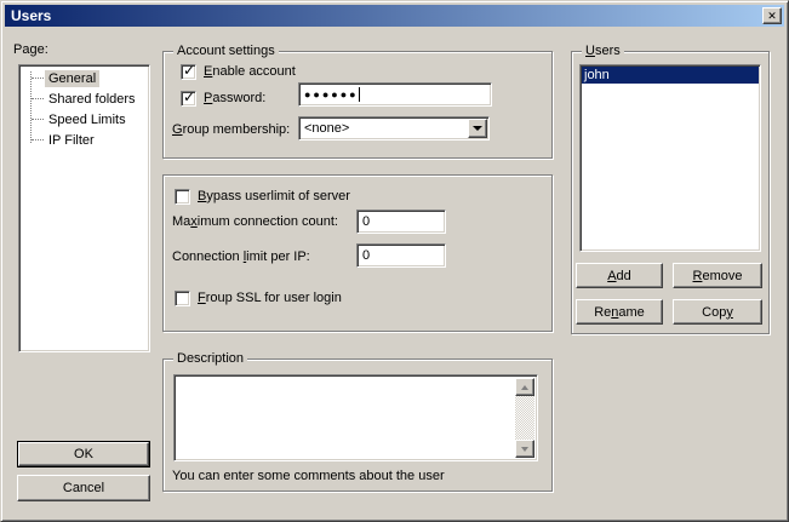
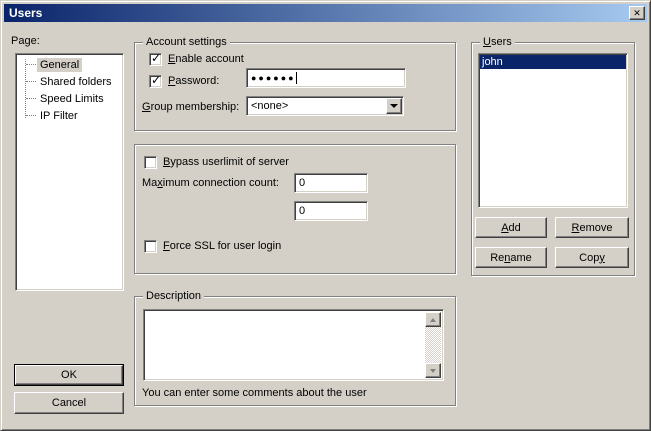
  Users
  ✕
  Page:
  General
  Shared folders
  Speed Limits
  IP Filter
  OK
  Cancel
  Account settings
  ✓
  Enable account
  ✓
  Password:
  ●●●●●●
  Group membership:
  <none>
  Bypass userlimit of server
  Maximum connection count:
  0
- Connection limit per IP:
  0
- Froup SSL for user login
+ Force SSL for user login
  Description
  You can enter some comments about the user
  Users
  john
  Add
  Remove
  Rename
  Copy
